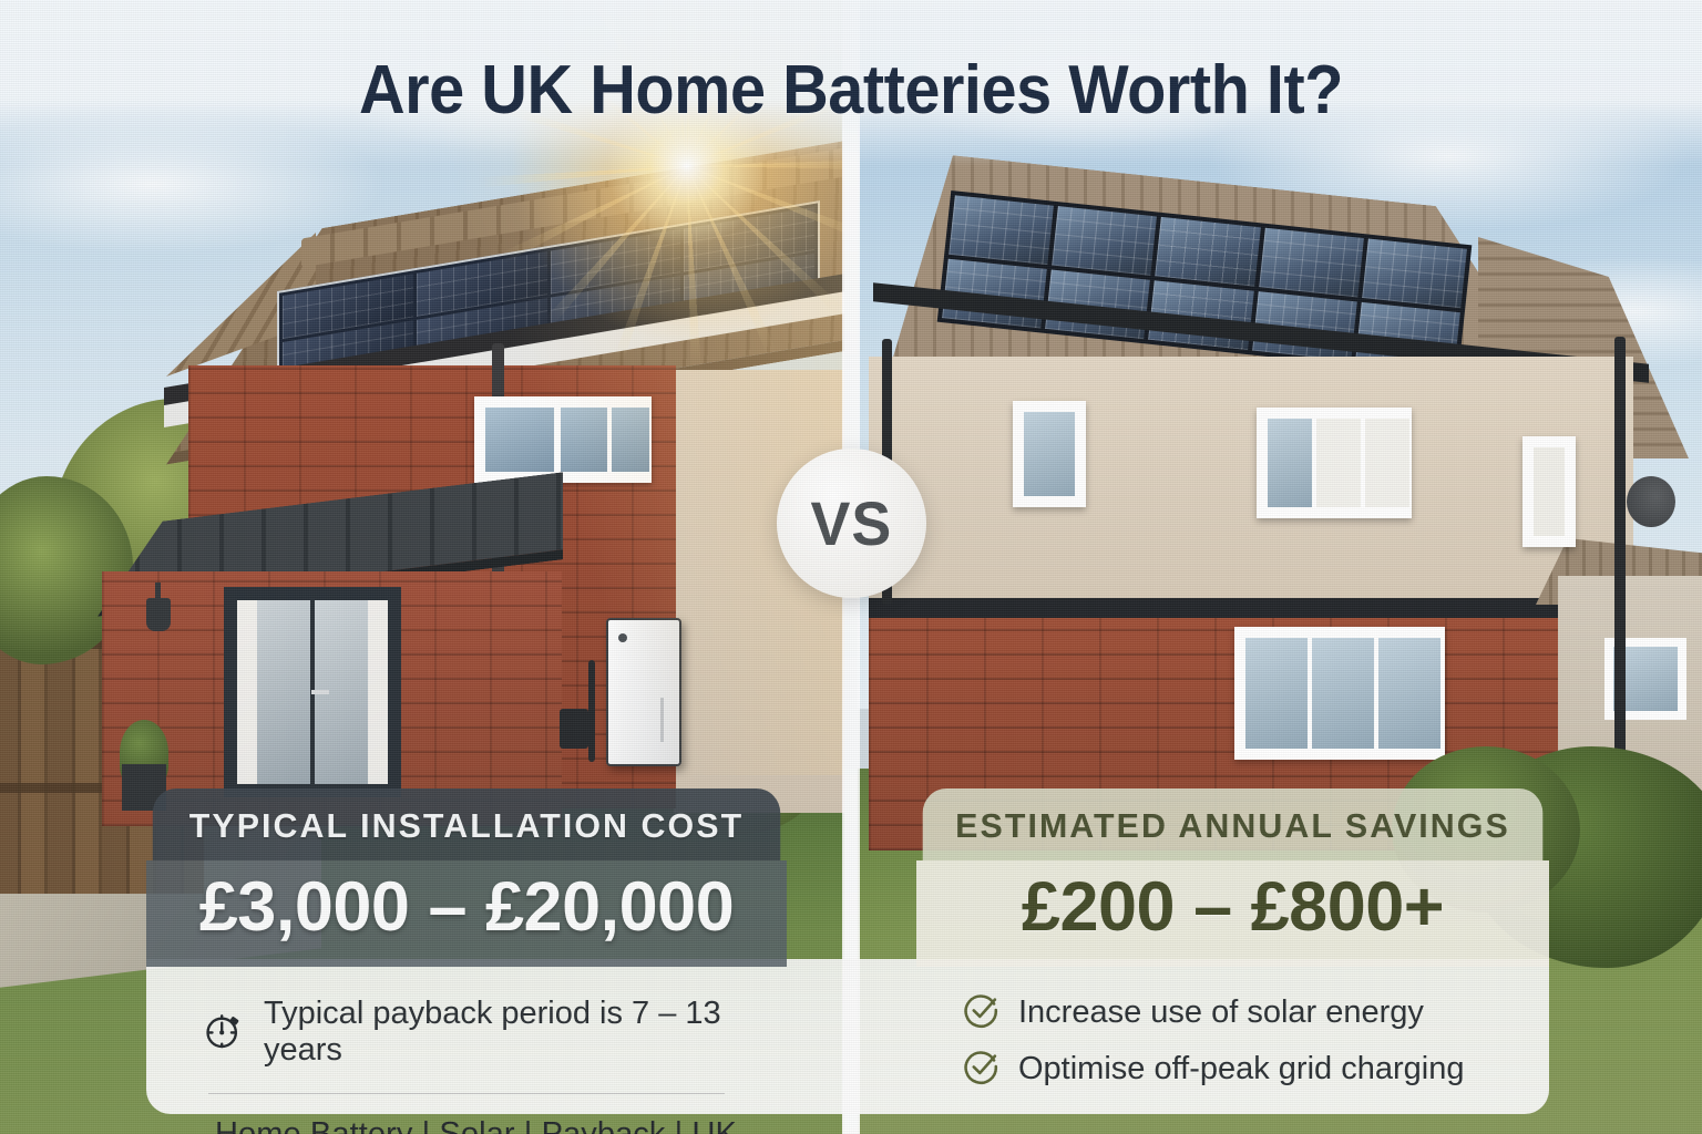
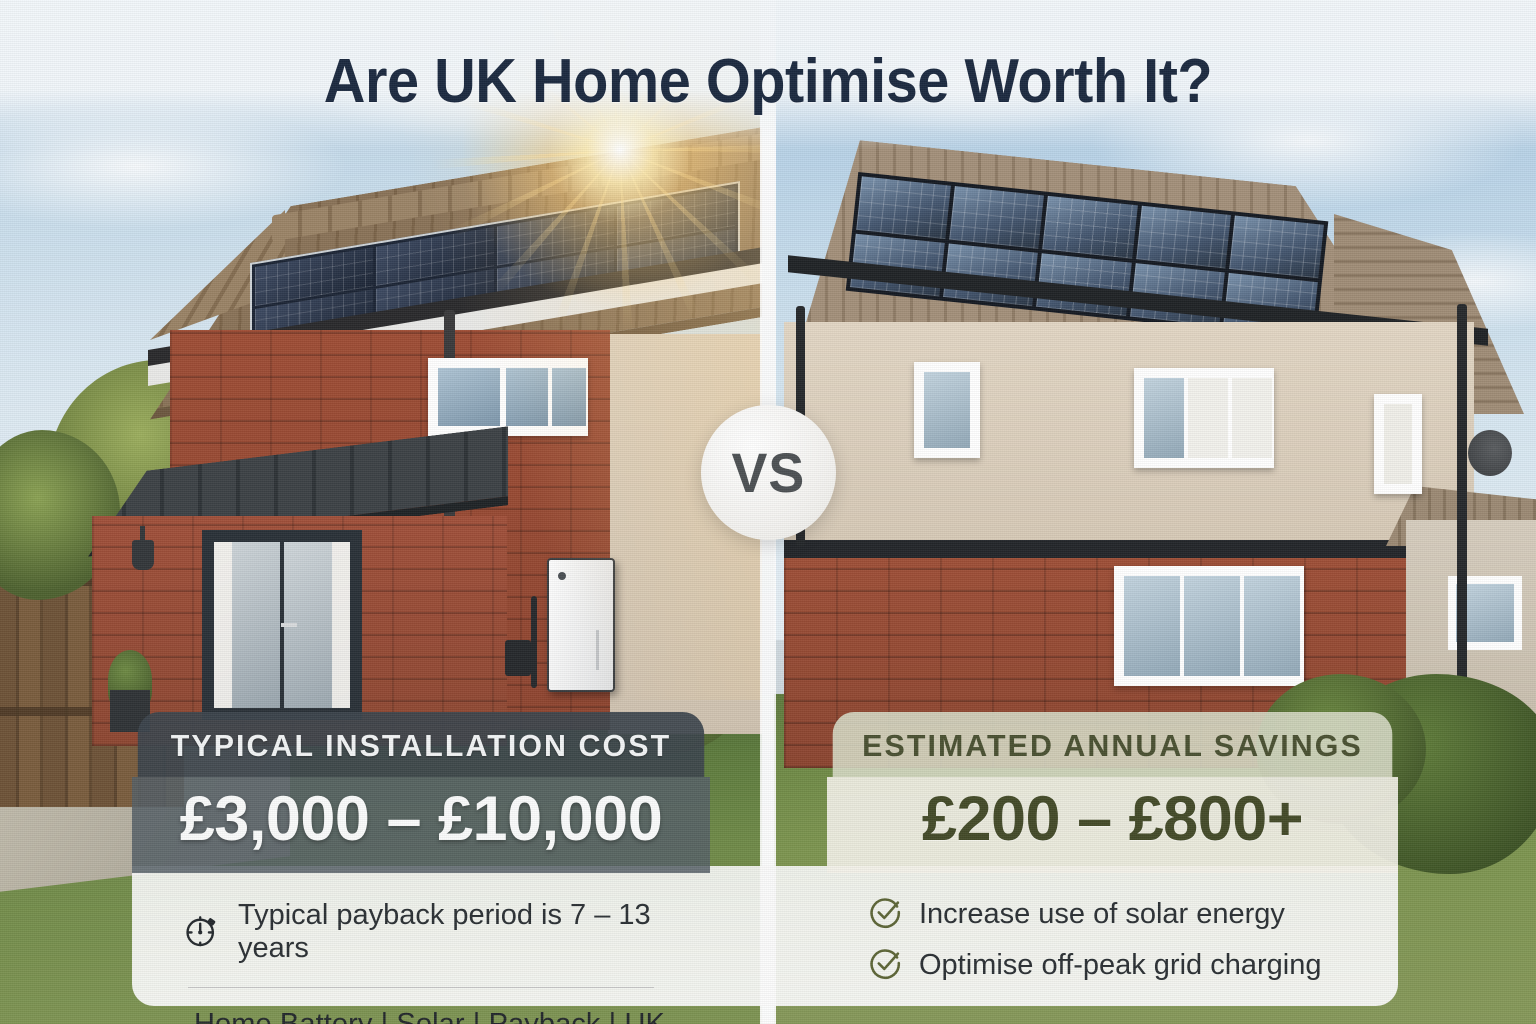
- Are UK Home Batteries Worth It?
+ Are UK Home Optimise Worth It?
  VS
  TYPICAL INSTALLATION COST
- £3,000 – £20,000
+ £3,000 – £10,000
  Typical payback period is 7 – 13 years
  ESTIMATED ANNUAL SAVINGS
  £200 – £800+
  Increase use of solar energy
  Optimise off-peak grid charging
